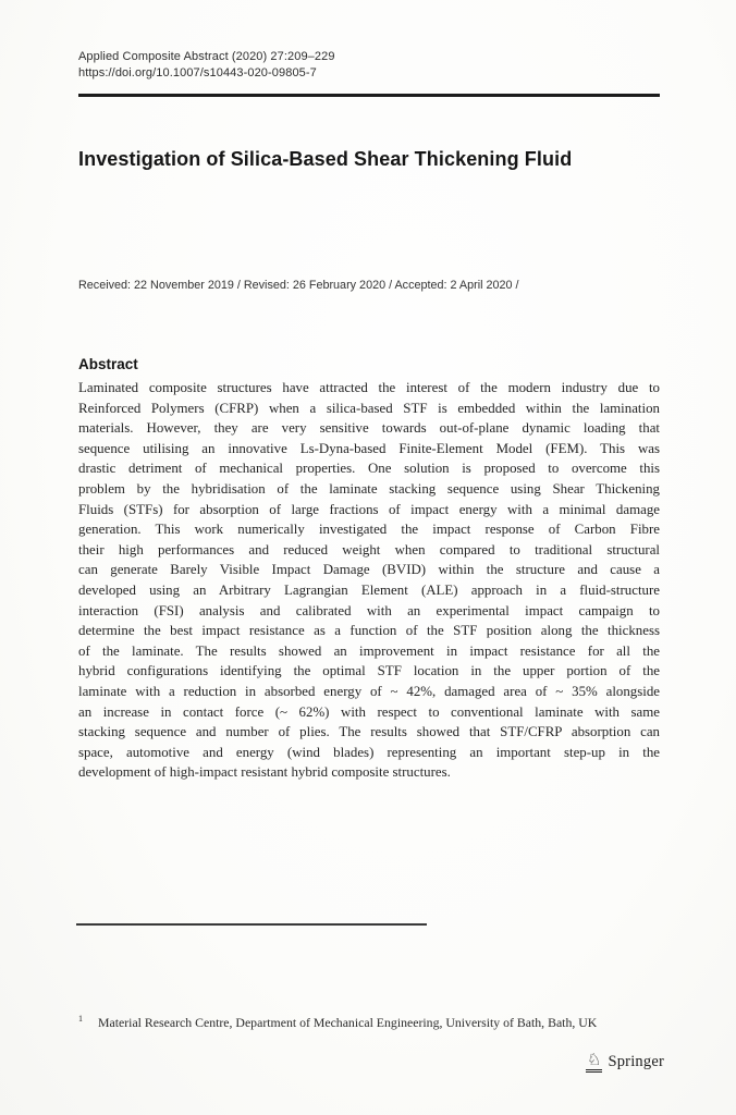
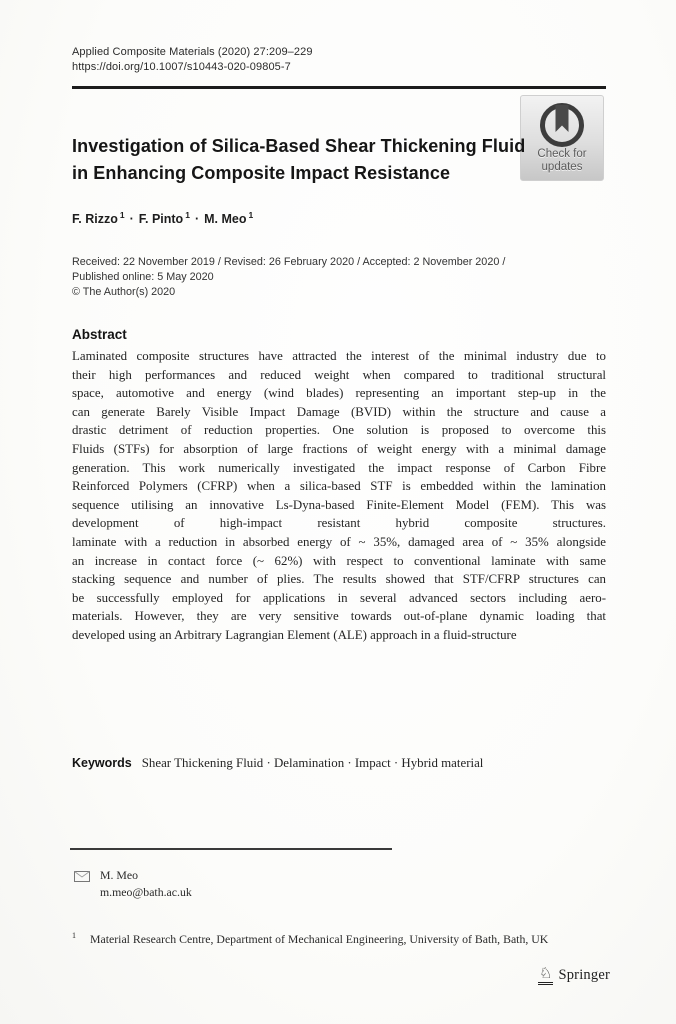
- Applied Composite Abstract (2020) 27:209–229
+ Applied Composite Materials (2020) 27:209–229
  https://doi.org/10.1007/s10443-020-09805-7
+ Check for
+ updates
  Investigation of Silica-Based Shear Thickening Fluid
+ in Enhancing Composite Impact Resistance
+ F. Rizzo 1 · F. Pinto 1 · M. Meo 1
- Received: 22 November 2019 / Revised: 26 February 2020 / Accepted: 2 April 2020 /
+ Received: 22 November 2019 / Revised: 26 February 2020 / Accepted: 2 November 2020 /
+ Published online: 5 May 2020
+ © The Author(s) 2020
  Abstract
- Laminated composite structures have attracted the interest of the modern industry due to
+ Laminated composite structures have attracted the interest of the minimal industry due to
- Reinforced Polymers (CFRP) when a silica-based STF is embedded within the lamination
+ their high performances and reduced weight when compared to traditional structural
- materials. However, they are very sensitive towards out-of-plane dynamic loading that
+ space, automotive and energy (wind blades) representing an important step-up in the
- sequence utilising an innovative Ls-Dyna-based Finite-Element Model (FEM). This was
+ can generate Barely Visible Impact Damage (BVID) within the structure and cause a
- drastic detriment of mechanical properties. One solution is proposed to overcome this
+ drastic detriment of reduction properties. One solution is proposed to overcome this
- problem by the hybridisation of the laminate stacking sequence using Shear Thickening
- Fluids (STFs) for absorption of large fractions of impact energy with a minimal damage
+ Fluids (STFs) for absorption of large fractions of weight energy with a minimal damage
  generation. This work numerically investigated the impact response of Carbon Fibre
- their high performances and reduced weight when compared to traditional structural
+ Reinforced Polymers (CFRP) when a silica-based STF is embedded within the lamination
- can generate Barely Visible Impact Damage (BVID) within the structure and cause a
+ sequence utilising an innovative Ls-Dyna-based Finite-Element Model (FEM). This was
- developed using an Arbitrary Lagrangian Element (ALE) approach in a fluid-structure
+ development of high-impact resistant hybrid composite structures.
- interaction (FSI) analysis and calibrated with an experimental impact campaign to
- determine the best impact resistance as a function of the STF position along the thickness
- of the laminate. The results showed an improvement in impact resistance for all the
- hybrid configurations identifying the optimal STF location in the upper portion of the
- laminate with a reduction in absorbed energy of ~ 42%, damaged area of ~ 35% alongside
+ laminate with a reduction in absorbed energy of ~ 35%, damaged area of ~ 35% alongside
  an increase in contact force (~ 62%) with respect to conventional laminate with same
- stacking sequence and number of plies. The results showed that STF/CFRP absorption can
+ stacking sequence and number of plies. The results showed that STF/CFRP structures can
+ be successfully employed for applications in several advanced sectors including aero-
- space, automotive and energy (wind blades) representing an important step-up in the
+ materials. However, they are very sensitive towards out-of-plane dynamic loading that
- development of high-impact resistant hybrid composite structures.
+ developed using an Arbitrary Lagrangian Element (ALE) approach in a fluid-structure
+ Keywords Shear Thickening Fluid · Delamination · Impact · Hybrid material
+ M. Meo
+ m.meo@bath.ac.uk
  1 Material Research Centre, Department of Mechanical Engineering, University of Bath, Bath, UK
  ♘
  Springer
